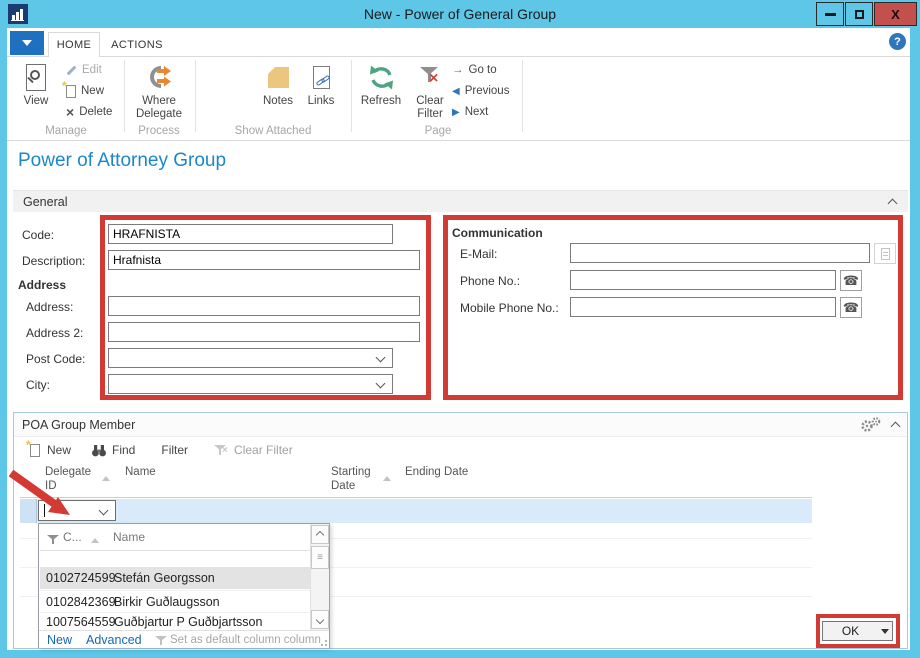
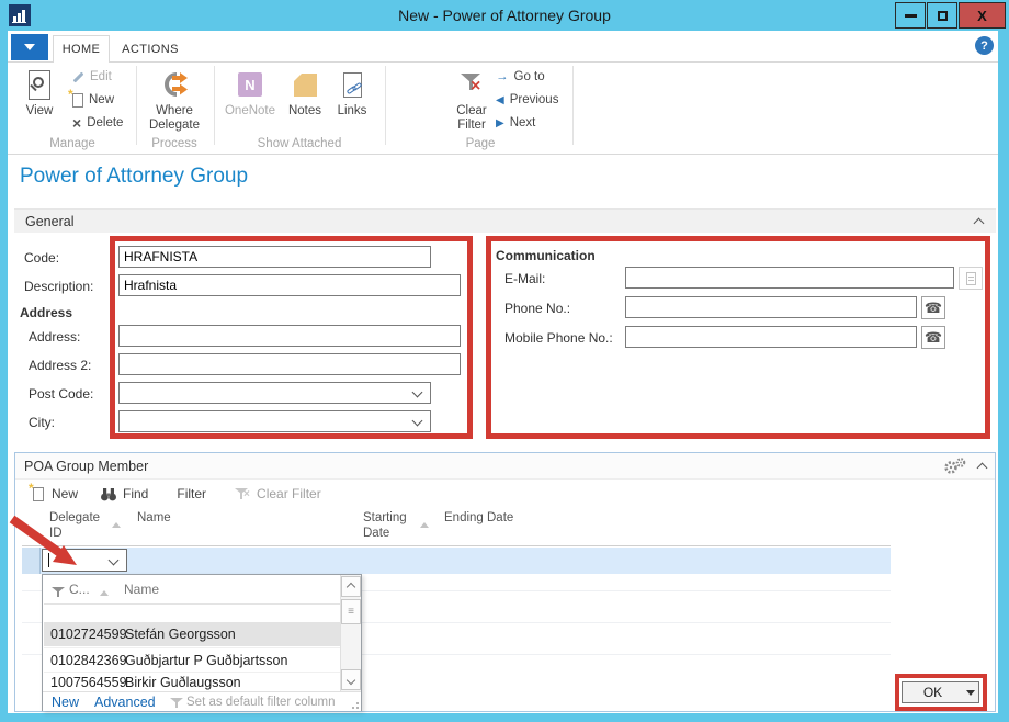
- New - Power of General Group
+ New - Power of Attorney Group
  X
  HOME
  ACTIONS
  ?
  View
  Edit
  *
  New
  ×
  Delete
  Manage
  Where
  Delegate
  Process
+ N
+ OneNote
  Notes
  Links
  Show Attached
- Refresh
  ×
  Clear
  Filter
  →
  Go to
  ◀
  Previous
  ▶
  Next
  Page
  Power of Attorney Group
  General
  Code:
  HRAFNISTA
  Description:
  Hrafnista
  Address
  Address:
  Address 2:
  Post Code:
  City:
  Communication
  E-Mail:
  Phone No.:
  ☎
  Mobile Phone No.:
  ☎
  POA Group Member
  *
  New
  Find
  Filter
  ×
  Clear Filter
  Delegate
  ID
  Name
  Starting
  Date
  Ending Date
  C...
  Name
  0102724599
  Stefán Georgsson
  0102842369
- Birkir Guðlaugsson
+ Guðbjartur P Guðbjartsson
  1007564559
- Guðbjartur P Guðbjartsson
+ Birkir Guðlaugsson
  ≡
  New
  Advanced
- Set as default column column
+ Set as default filter column
  OK
